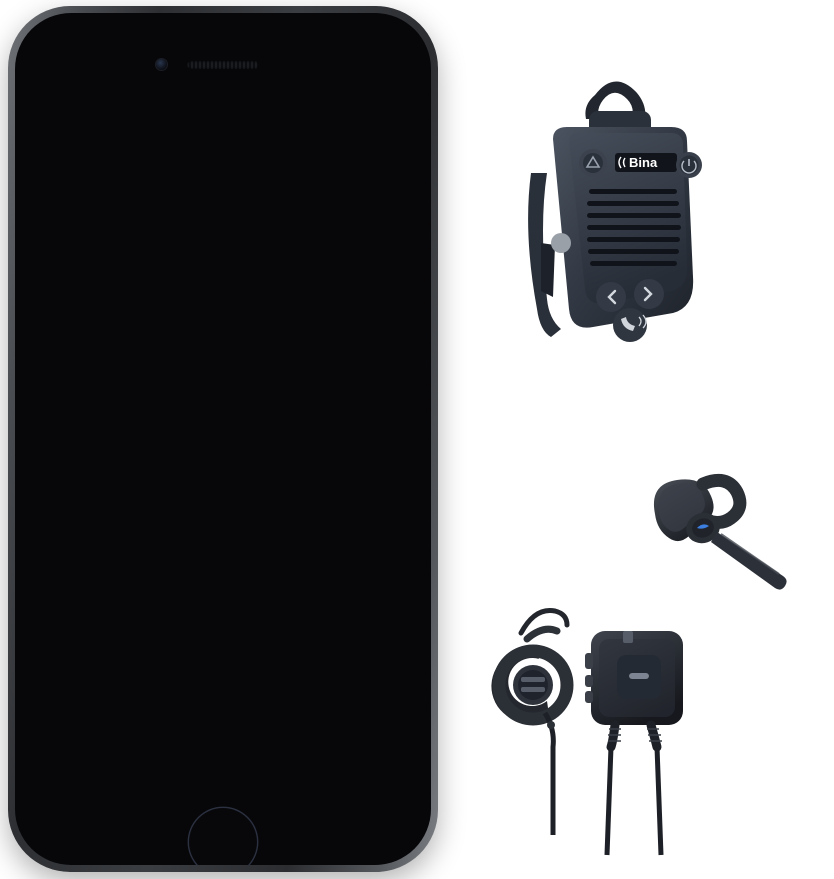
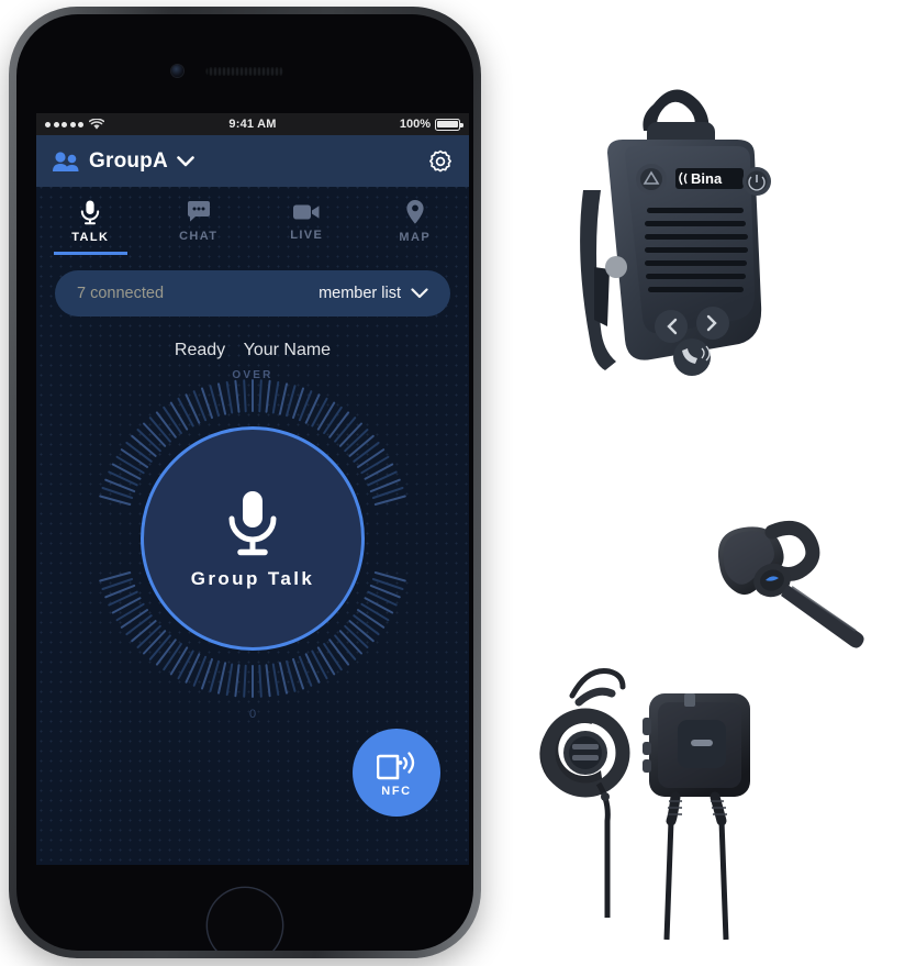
  Bina
+ 9:41 AM
+ 100%
+ GroupA
+ TALK
+ CHAT
+ LIVE
+ MAP
+ 7 connected
+ member list
+ Ready Your Name
+ OVER
+ 0
+ Group Talk
+ NFC
